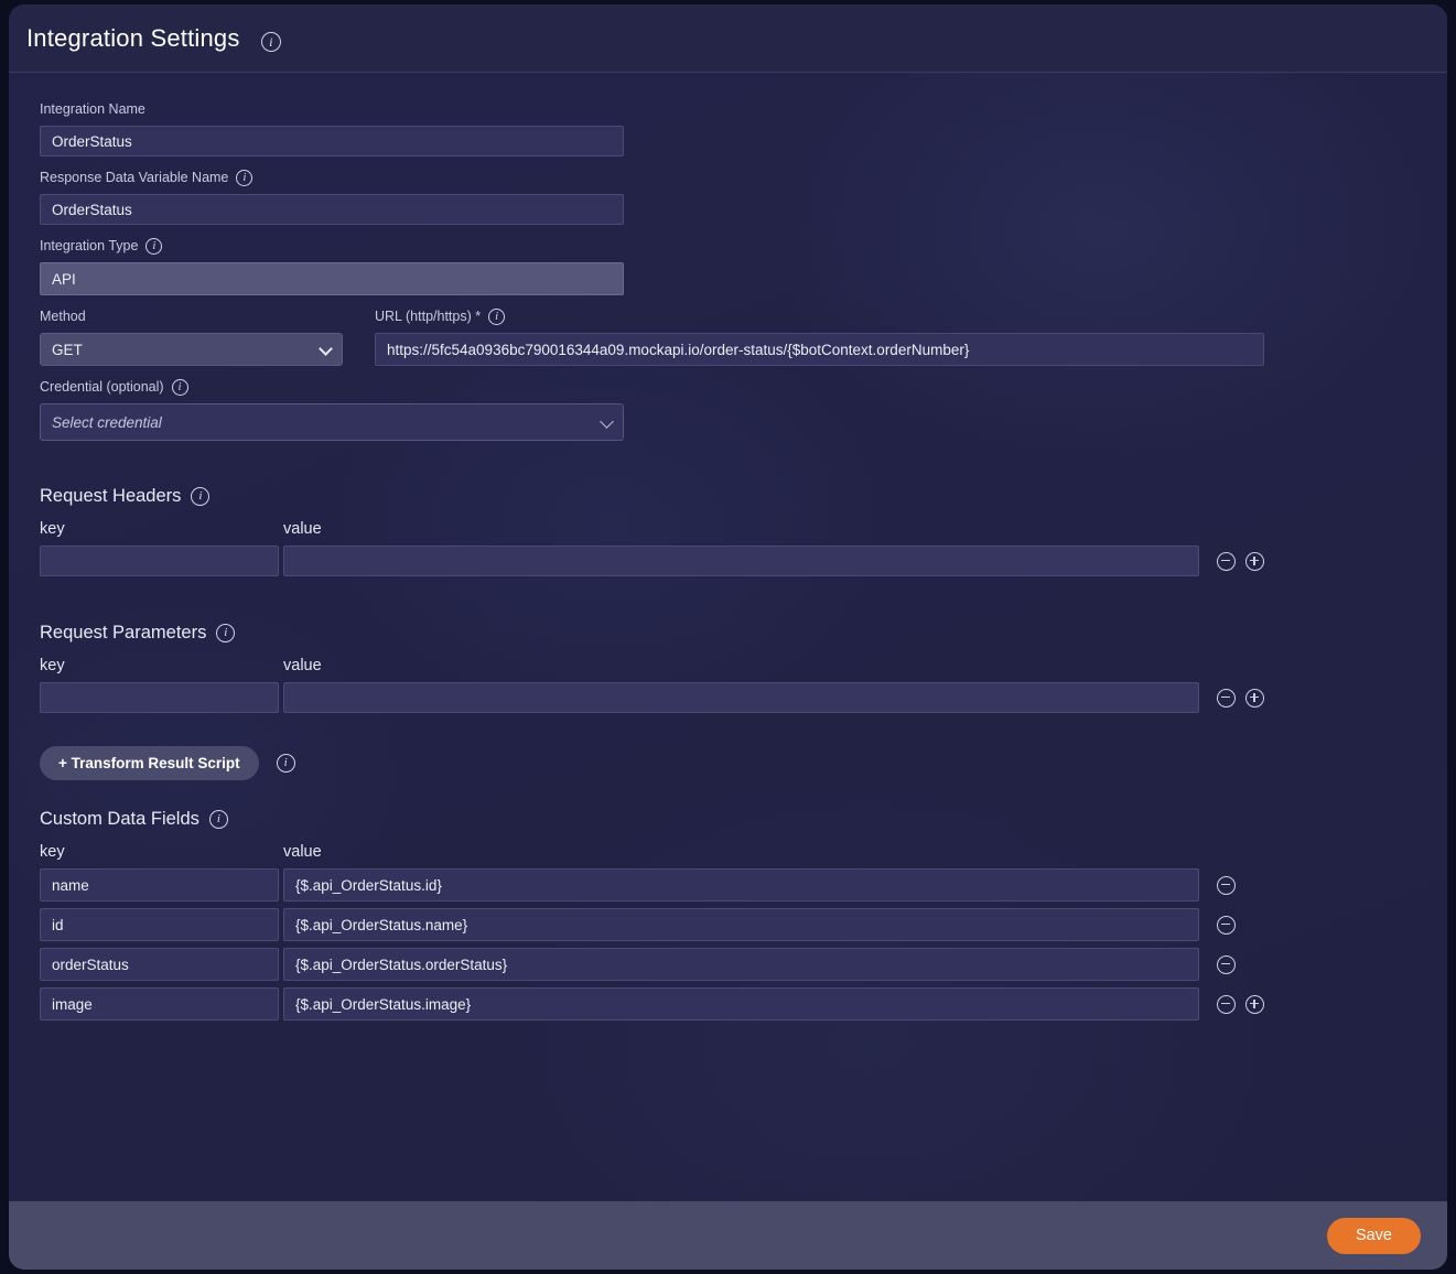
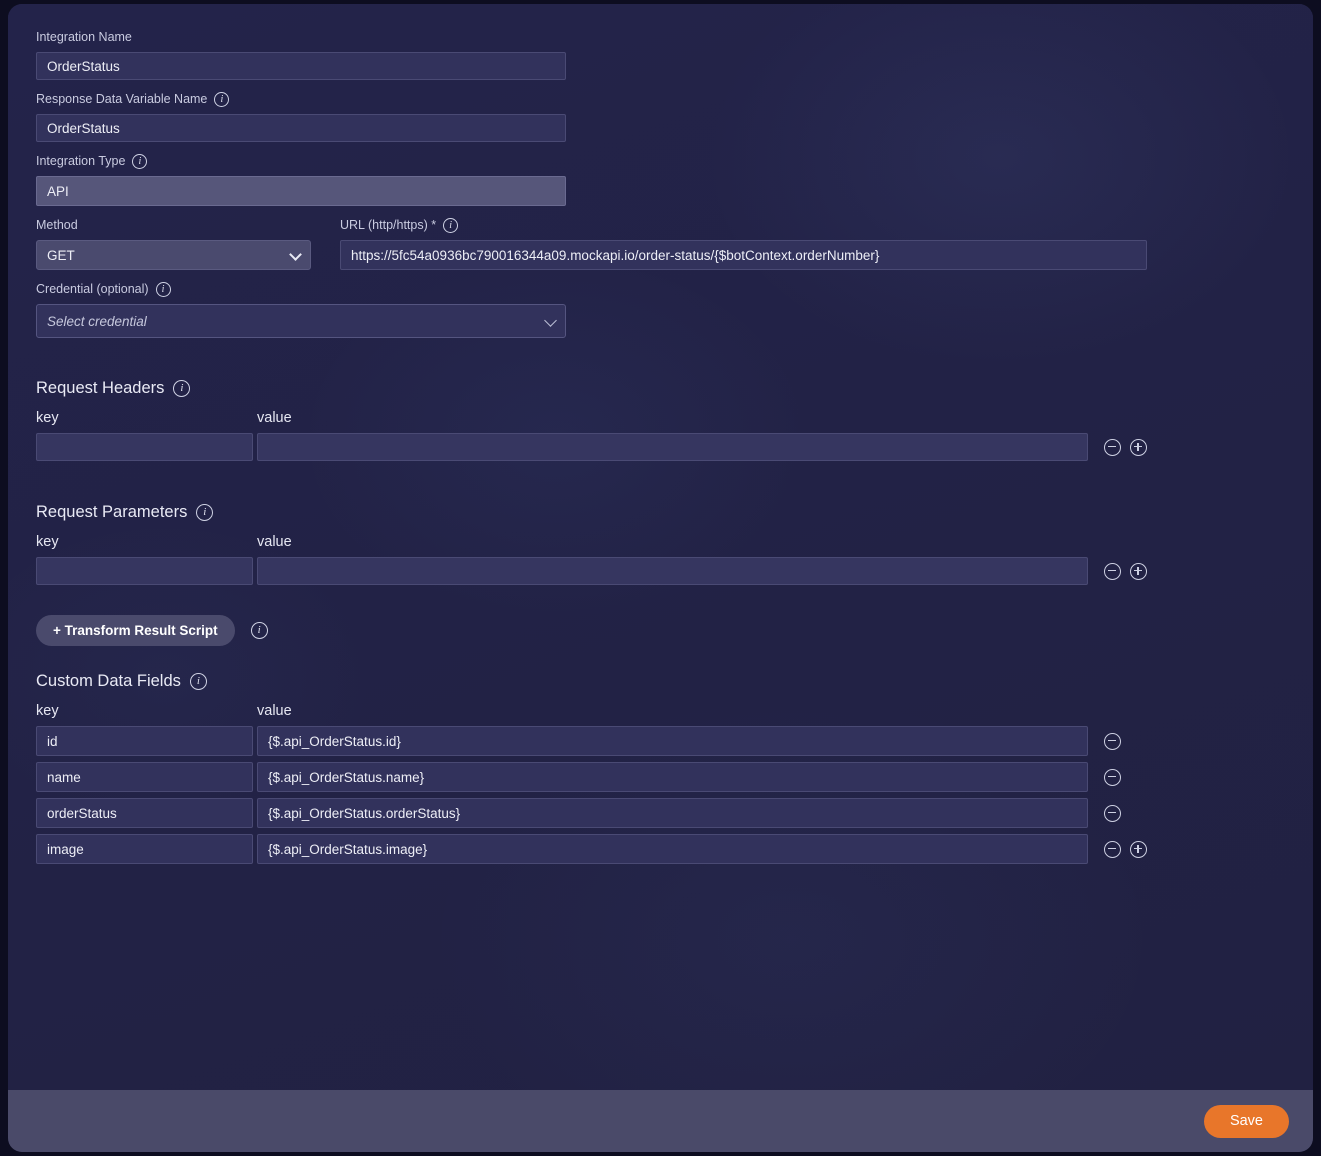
- Integration Settings i
  Integration Name
  OrderStatus
  Response Data Variable Name
  i
  OrderStatus
  Integration Type
  i
  API
  Method
  GET
  URL (http/https) *
  i
  https://5fc54a0936bc790016344a09.mockapi.io/order-status/{$botContext.orderNumber}
  Credential (optional)
  i
  Select credential
  Request Headers
  i
  key
  value
  Request Parameters
  i
  key
  value
  + Transform Result Script
  i
  Custom Data Fields
  i
  key
  value
- name
+ id
  {$.api_OrderStatus.id}
- id
+ name
  {$.api_OrderStatus.name}
  orderStatus
  {$.api_OrderStatus.orderStatus}
  image
  {$.api_OrderStatus.image}
  Save
